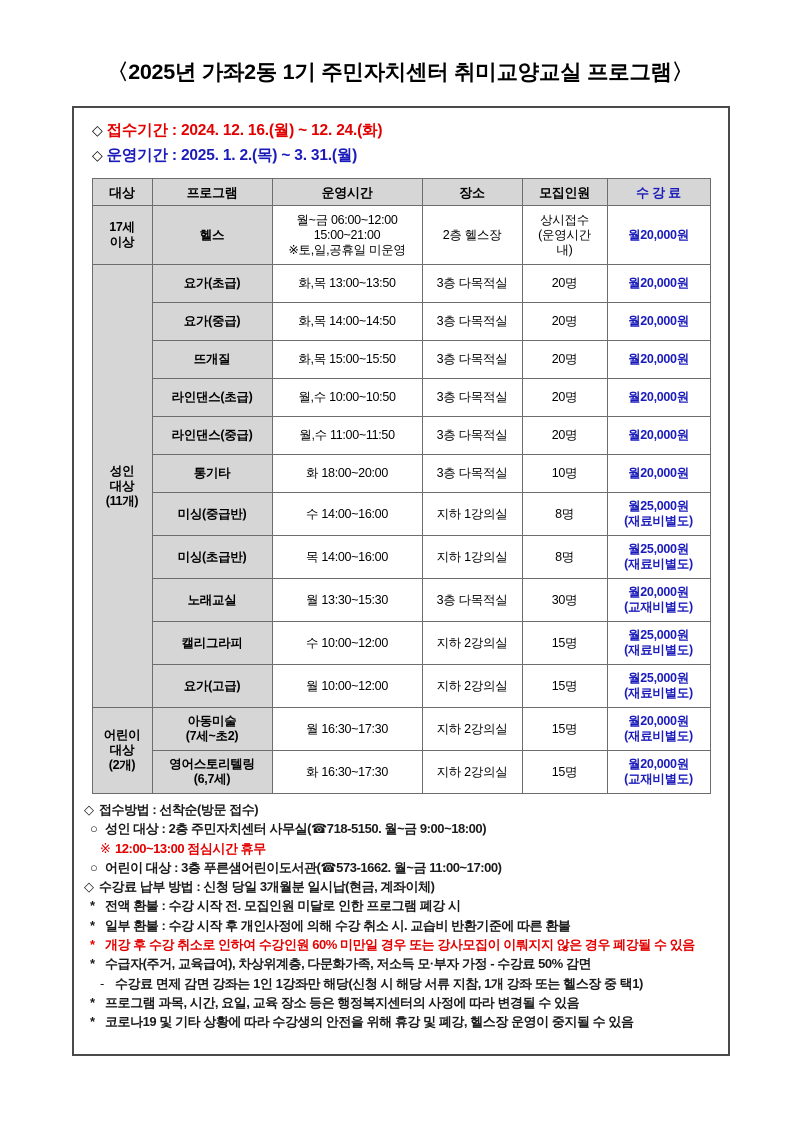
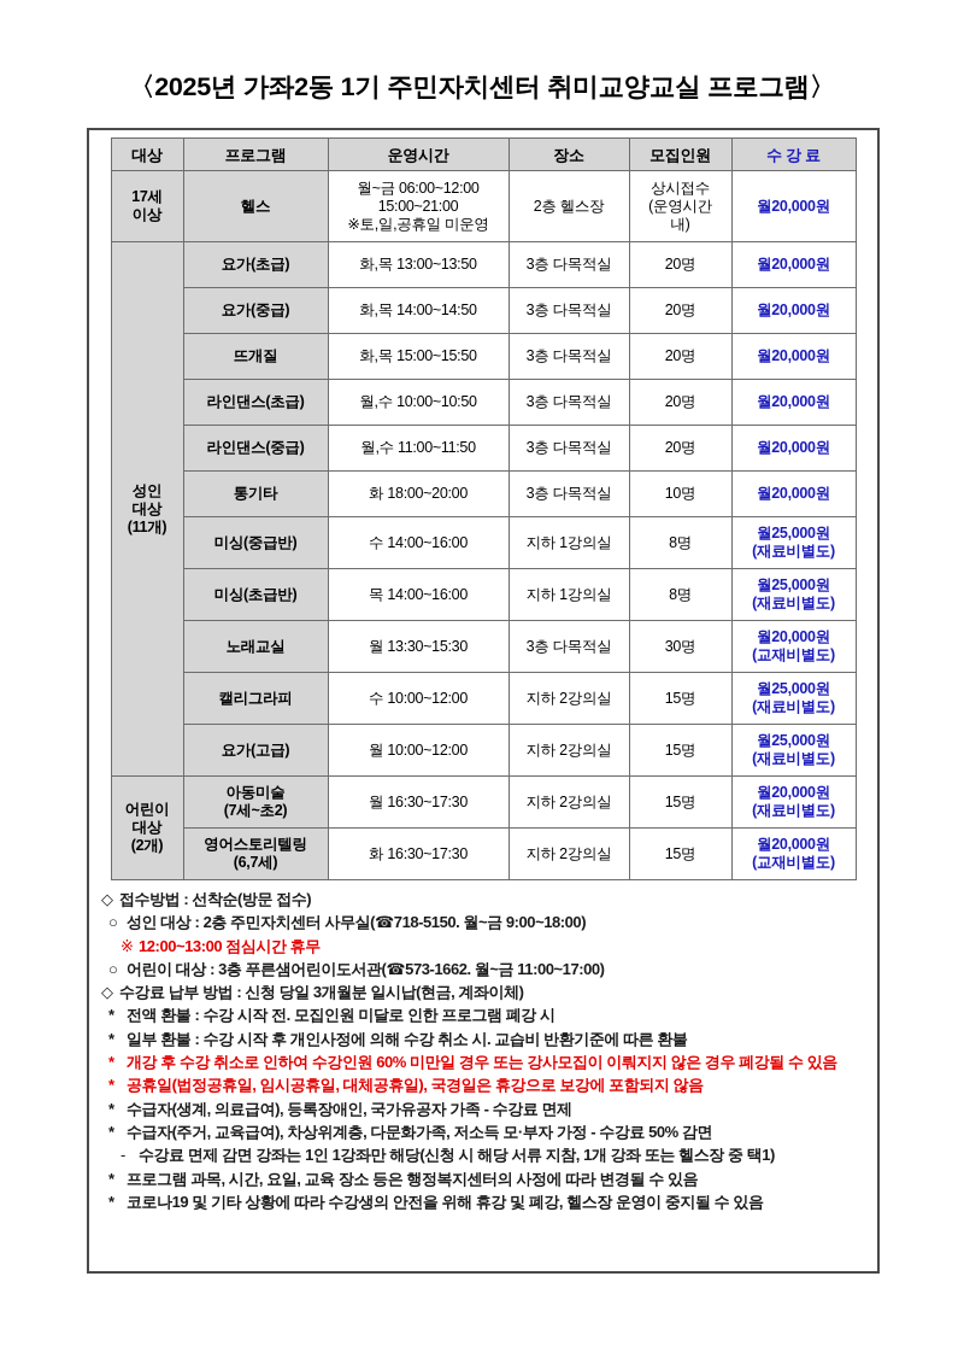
  〈2025년 가좌2동 1기 주민자치센터 취미교양교실 프로그램〉
- ◇ 접수기간 : 2024. 12. 16.(월) ~ 12. 24.(화)
- ◇ 운영기간 : 2025. 1. 2.(목) ~ 3. 31.(월)
  대상	프로그램	운영시간	장소	모집인원	수 강 료
  17세 이상	헬스	월~금 06:00~12:00 15:00~21:00 ※토,일,공휴일 미운영	2층 헬스장	상시접수 (운영시간 내)	월20,000원
  성인 대상 (11개)	요가(초급)	화,목 13:00~13:50	3층 다목적실	20명	월20,000원
  요가(중급)	화,목 14:00~14:50	3층 다목적실	20명	월20,000원
  뜨개질	화,목 15:00~15:50	3층 다목적실	20명	월20,000원
  라인댄스(초급)	월,수 10:00~10:50	3층 다목적실	20명	월20,000원
  라인댄스(중급)	월,수 11:00~11:50	3층 다목적실	20명	월20,000원
  통기타	화 18:00~20:00	3층 다목적실	10명	월20,000원
  미싱(중급반)	수 14:00~16:00	지하 1강의실	8명	월25,000원 (재료비별도)
  미싱(초급반)	목 14:00~16:00	지하 1강의실	8명	월25,000원 (재료비별도)
  노래교실	월 13:30~15:30	3층 다목적실	30명	월20,000원 (교재비별도)
  캘리그라피	수 10:00~12:00	지하 2강의실	15명	월25,000원 (재료비별도)
  요가(고급)	월 10:00~12:00	지하 2강의실	15명	월25,000원 (재료비별도)
  어린이 대상 (2개)	아동미술 (7세~초2)	월 16:30~17:30	지하 2강의실	15명	월20,000원 (재료비별도)
  영어스토리텔링 (6,7세)	화 16:30~17:30	지하 2강의실	15명	월20,000원 (교재비별도)
  ◇ 접수방법 : 선착순(방문 접수)
  ○ 성인 대상 : 2층 주민자치센터 사무실(☎718-5150. 월~금 9:00~18:00)
  ※ 12:00~13:00 점심시간 휴무
  ○ 어린이 대상 : 3층 푸른샘어린이도서관(☎573-1662. 월~금 11:00~17:00)
  ◇ 수강료 납부 방법 : 신청 당일 3개월분 일시납(현금, 계좌이체)
  * 전액 환불 : 수강 시작 전. 모집인원 미달로 인한 프로그램 폐강 시
  * 일부 환불 : 수강 시작 후 개인사정에 의해 수강 취소 시. 교습비 반환기준에 따른 환불
  * 개강 후 수강 취소로 인하여 수강인원 60% 미만일 경우 또는 강사모집이 이뤄지지 않은 경우 폐강될 수 있음
+ * 공휴일(법정공휴일, 임시공휴일, 대체공휴일), 국경일은 휴강으로 보강에 포함되지 않음
+ * 수급자(생계, 의료급여), 등록장애인, 국가유공자 가족 - 수강료 면제
  * 수급자(주거, 교육급여), 차상위계층, 다문화가족, 저소득 모·부자 가정 - 수강료 50% 감면
  - 수강료 면제 감면 강좌는 1인 1강좌만 해당(신청 시 해당 서류 지참, 1개 강좌 또는 헬스장 중 택1)
  * 프로그램 과목, 시간, 요일, 교육 장소 등은 행정복지센터의 사정에 따라 변경될 수 있음
  * 코로나19 및 기타 상황에 따라 수강생의 안전을 위해 휴강 및 폐강, 헬스장 운영이 중지될 수 있음
